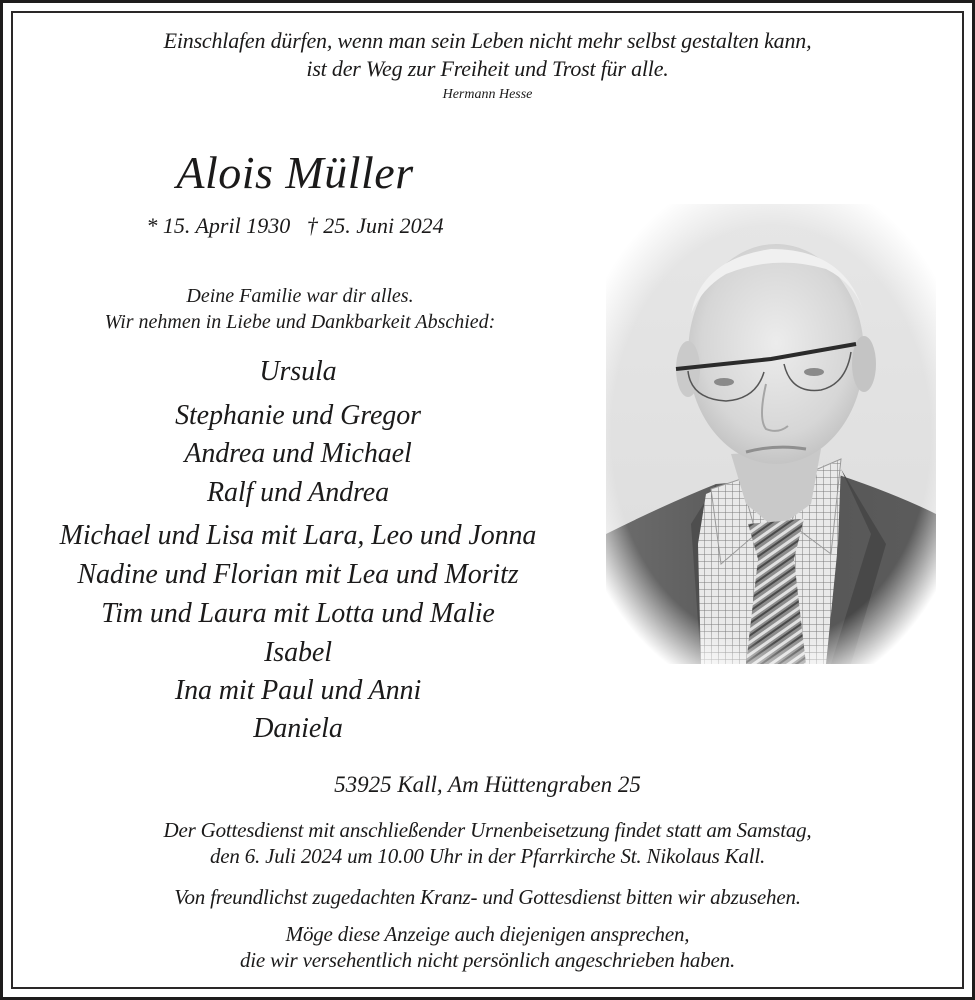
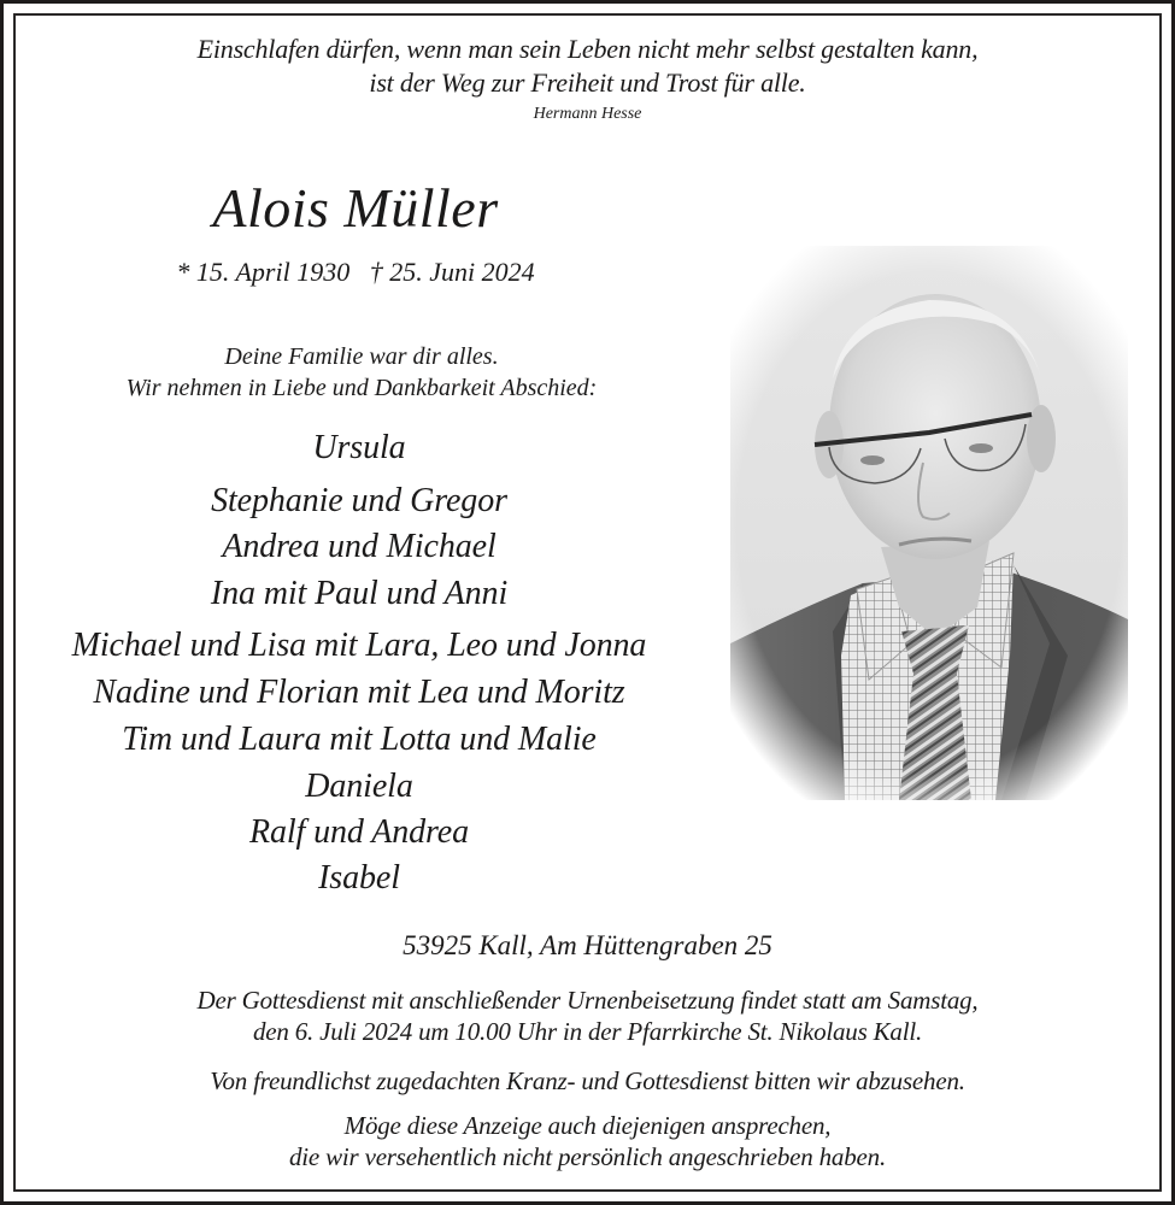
  Einschlafen dürfen, wenn man sein Leben nicht mehr selbst gestalten kann,
  ist der Weg zur Freiheit und Trost für alle.
  Hermann Hesse
  Alois Müller
  * 15. April 1930 † 25. Juni 2024
  Deine Familie war dir alles.
  Wir nehmen in Liebe und Dankbarkeit Abschied:
  Ursula
  Stephanie und Gregor
  Andrea und Michael
- Ralf und Andrea
+ Ina mit Paul und Anni
  Michael und Lisa mit Lara, Leo und Jonna
  Nadine und Florian mit Lea und Moritz
  Tim und Laura mit Lotta und Malie
- Isabel
+ Daniela
- Ina mit Paul und Anni
+ Ralf und Andrea
- Daniela
+ Isabel
  53925 Kall, Am Hüttengraben 25
  Der Gottesdienst mit anschließender Urnenbeisetzung findet statt am Samstag,
  den 6. Juli 2024 um 10.00 Uhr in der Pfarrkirche St. Nikolaus Kall.
  Von freundlichst zugedachten Kranz- und Gottesdienst bitten wir abzusehen.
  Möge diese Anzeige auch diejenigen ansprechen,
  die wir versehentlich nicht persönlich angeschrieben haben.
